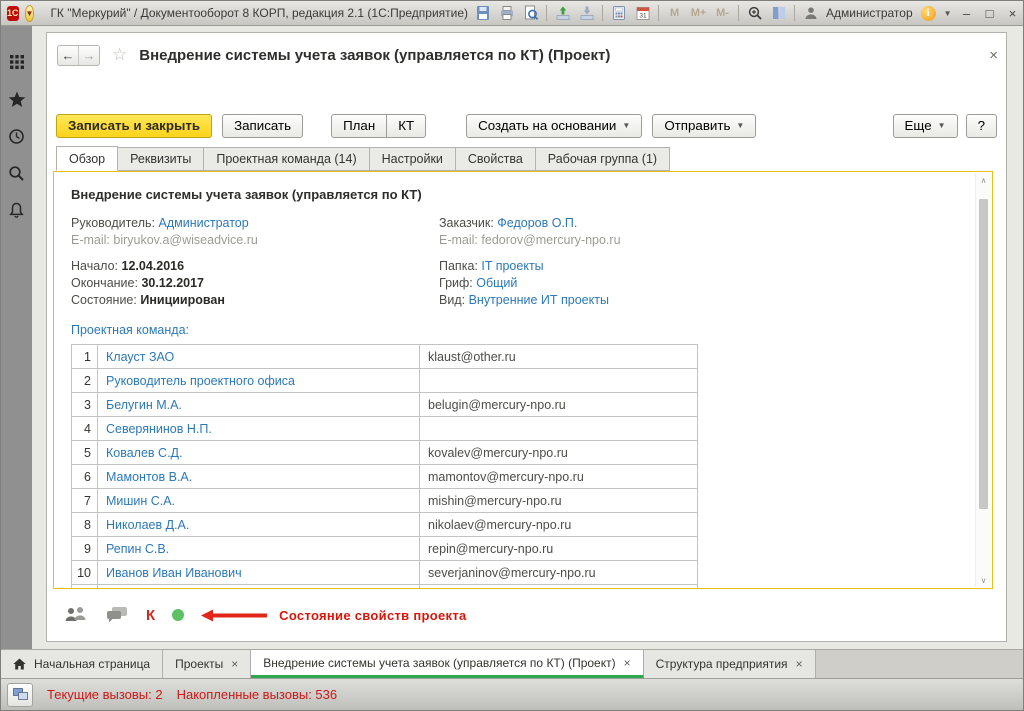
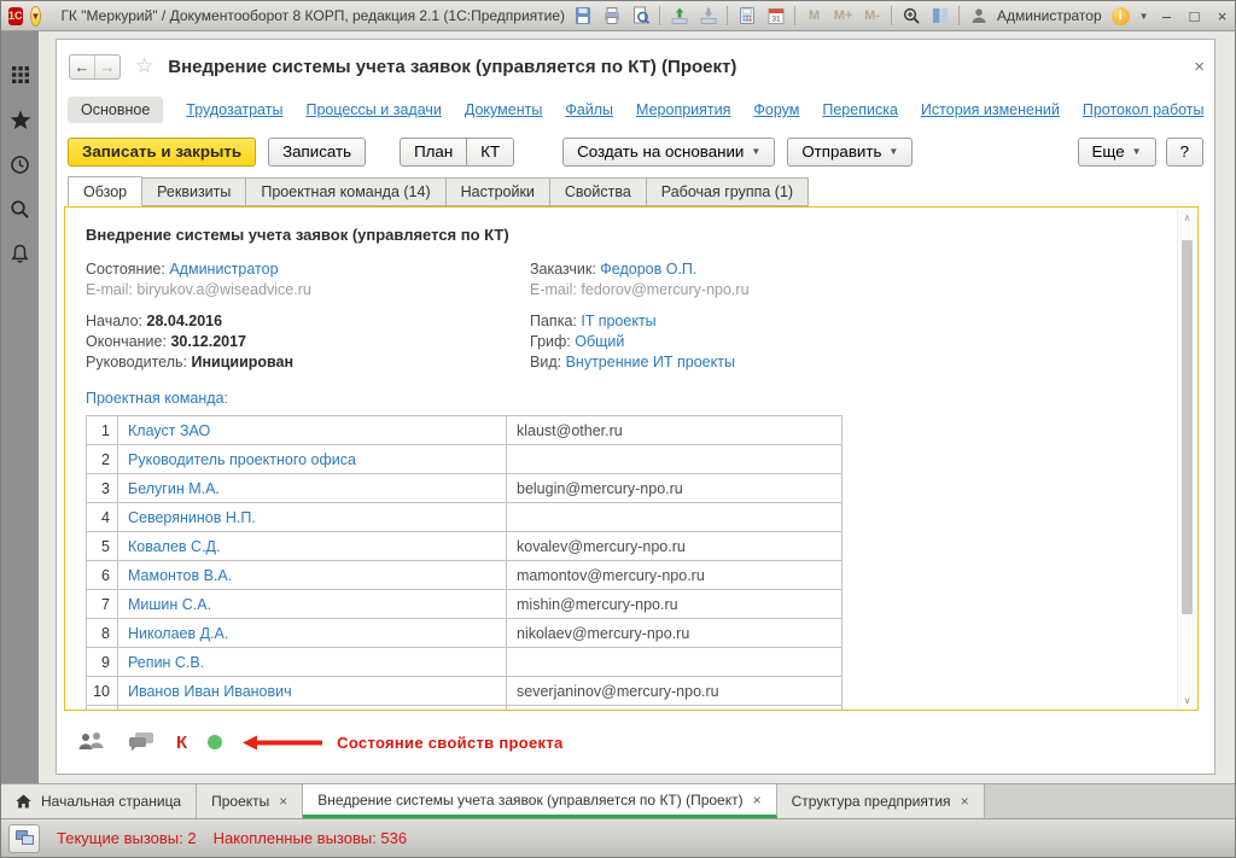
  1С
  ▼
  ГК "Меркурий" / Документооборот 8 КОРП, редакция 2.1 (1С:Предприятие)
  M
  M+
  M-
  Администратор
  i
  ▼
  –
  □
  ×
  ←
  →
  ☆
  Внедрение системы учета заявок (управляется по КТ) (Проект)
  ×
+ Основное
+ Трудозатраты
+ Процессы и задачи
+ Документы
+ Файлы
+ Мероприятия
+ Форум
+ Переписка
+ История изменений
+ Протокол работы
  Записать и закрыть
  Записать
  План
  КТ
  Создать на основании
  ▼
  Отправить
  ▼
  Еще
  ▼
  ?
  Обзор
  Реквизиты
  Проектная команда (14)
  Настройки
  Свойства
  Рабочая группа (1)
  Внедрение системы учета заявок (управляется по КТ)
- Руководитель: Администратор
+ Состояние: Администратор
  E-mail: biryukov.a@wiseadvice.ru
- Начало: 12.04.2016
+ Начало: 28.04.2016
  Окончание: 30.12.2017
- Состояние: Инициирован
+ Руководитель: Инициирован
  Заказчик: Федоров О.П.
  E-mail: fedorov@mercury-npo.ru
  Папка: IT проекты
  Гриф: Общий
  Вид: Внутренние ИТ проекты
  Проектная команда:
  1
  Клауст ЗАО
  klaust@other.ru
  2
  Руководитель проектного офиса
  3
  Белугин М.А.
  belugin@mercury-npo.ru
  4
  Северянинов Н.П.
  5
  Ковалев С.Д.
  kovalev@mercury-npo.ru
  6
  Мамонтов В.А.
  mamontov@mercury-npo.ru
  7
  Мишин С.А.
  mishin@mercury-npo.ru
  8
  Николаев Д.А.
  nikolaev@mercury-npo.ru
  9
  Репин С.В.
- repin@mercury-npo.ru
  10
  Иванов Иван Иванович
  severjaninov@mercury-npo.ru
  ∧
  ∨
  К
  Состояние свойств проекта
  Начальная страница
  Проекты
  ×
  Внедрение системы учета заявок (управляется по КТ) (Проект)
  ×
  Структура предприятия
  ×
  Текущие вызовы: 2
  Накопленные вызовы: 536
